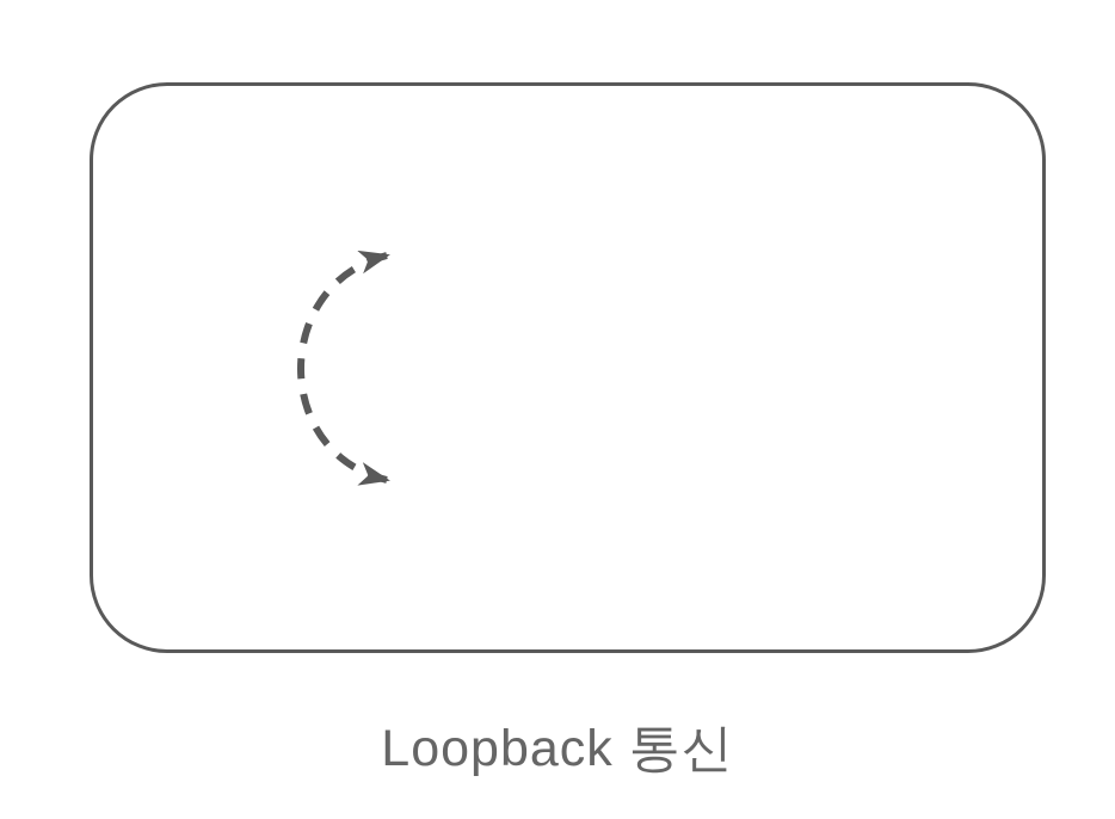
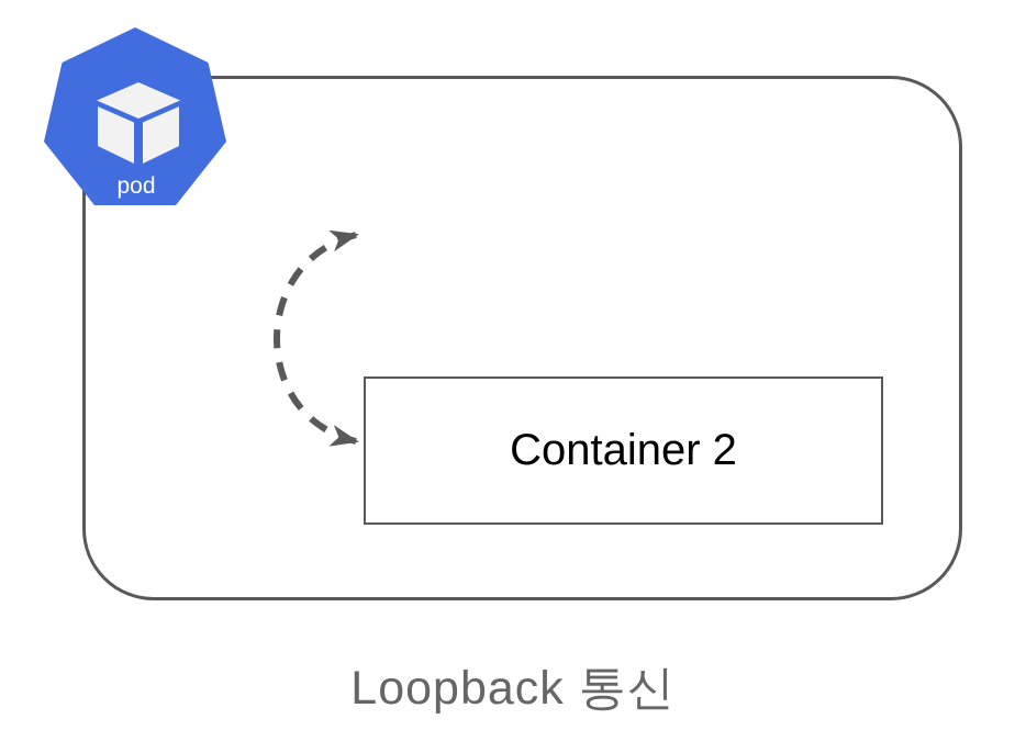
+ Container 2
+ pod
  Loopback 통신
